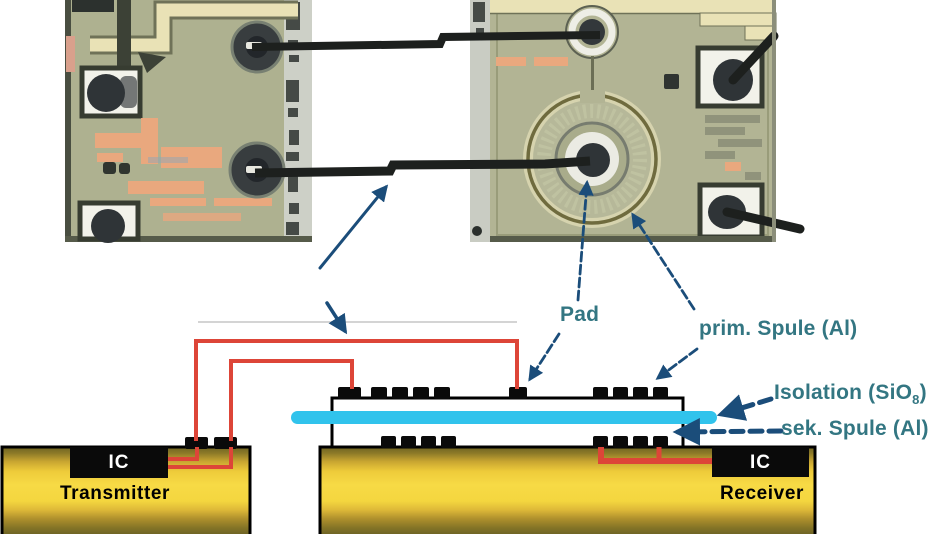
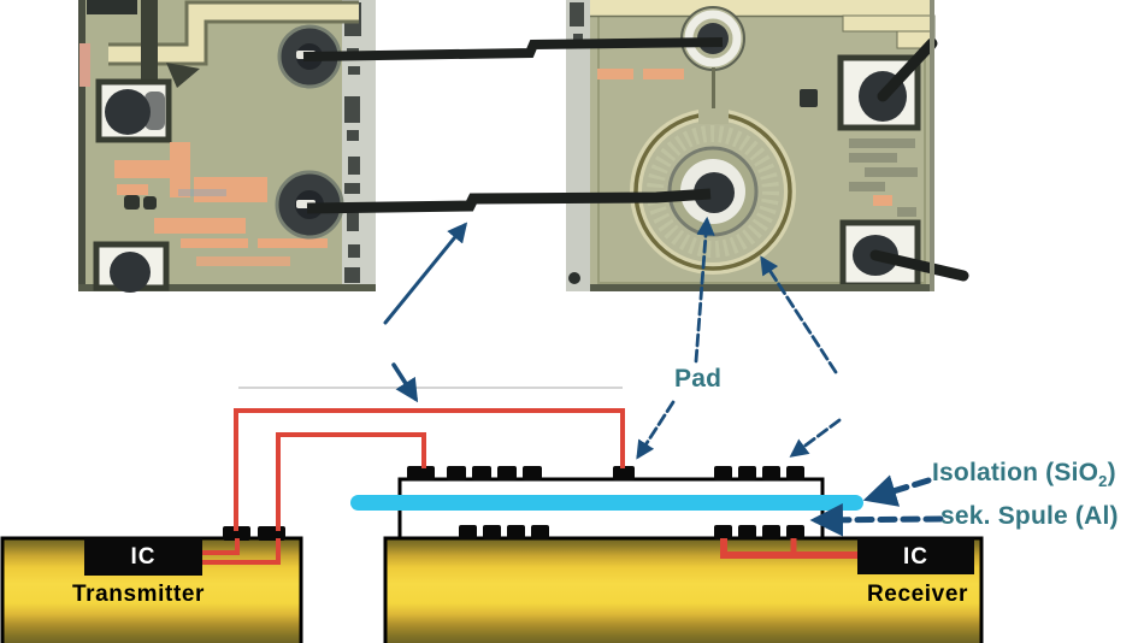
  Pad
- prim. Spule (Al)
- Isolation (SiO8)
+ Isolation (SiO2)
  sek. Spule (Al)
  IC
  IC
  Transmitter
  Receiver
